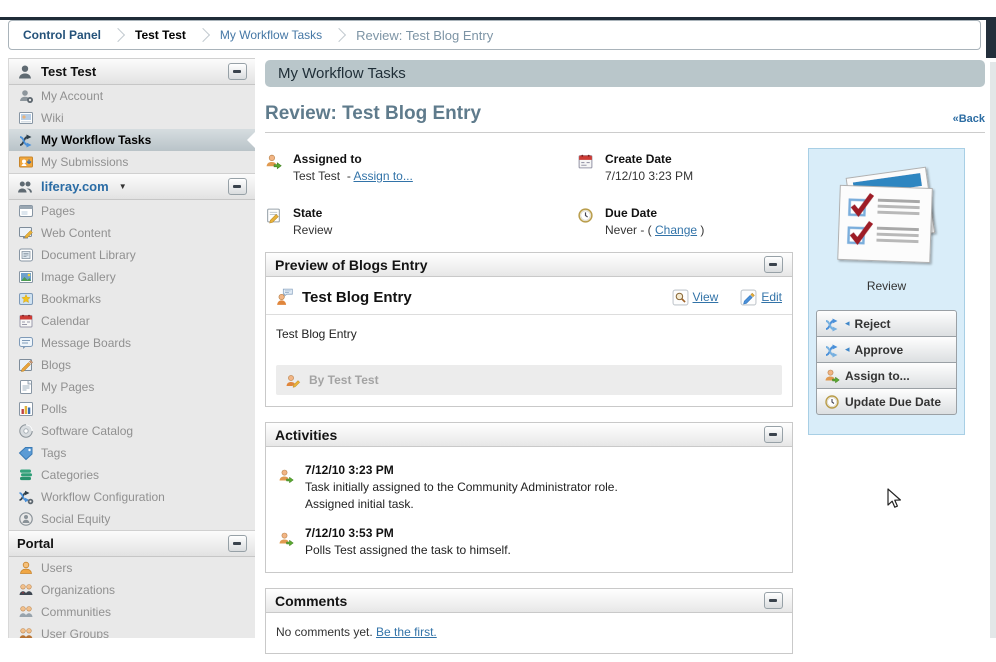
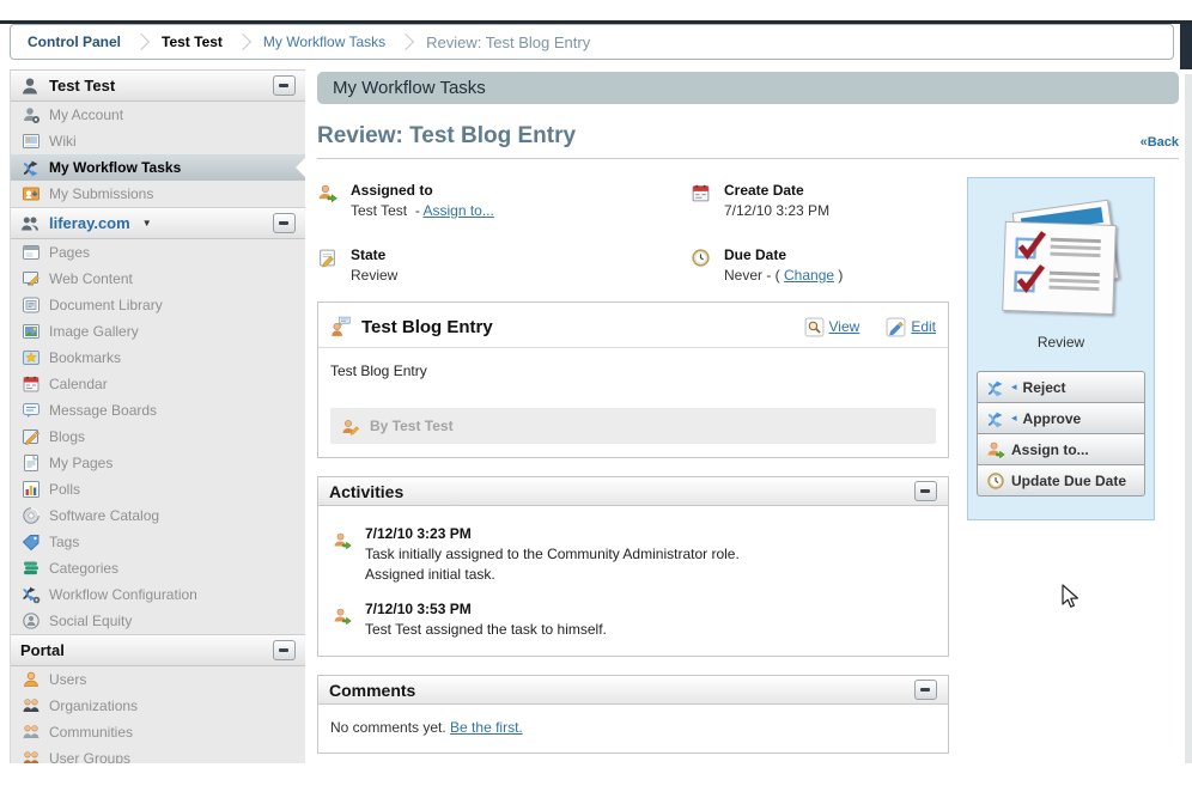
  Control Panel
  Test Test
  My Workflow Tasks
  Review: Test Blog Entry
  Test Test
  My Account
  Wiki
  My Workflow Tasks
  My Submissions
  liferay.com
  ▼
  Pages
  Web Content
  Document Library
  Image Gallery
  Bookmarks
  Calendar
  Message Boards
  Blogs
  My Pages
  Polls
  Software Catalog
  Tags
  Categories
  Workflow Configuration
  Social Equity
  Portal
  Users
  Organizations
  Communities
  User Groups
  My Workflow Tasks
  Review: Test Blog Entry
  «Back
  Assigned to
  Test Test - Assign to...
  Create Date
  7/12/10 3:23 PM
  State
  Review
  Due Date
  Never - ( Change )
- Preview of Blogs Entry
  Test Blog Entry
  View
  Edit
  Test Blog Entry
  By Test Test
  Activities
  7/12/10 3:23 PM
  Task initially assigned to the Community Administrator role.
  Assigned initial task.
  7/12/10 3:53 PM
- Polls Test assigned the task to himself.
+ Test Test assigned the task to himself.
  Comments
  No comments yet. Be the first.
  Review
  ◂
  Reject
  ◂
  Approve
  Assign to...
  Update Due Date
